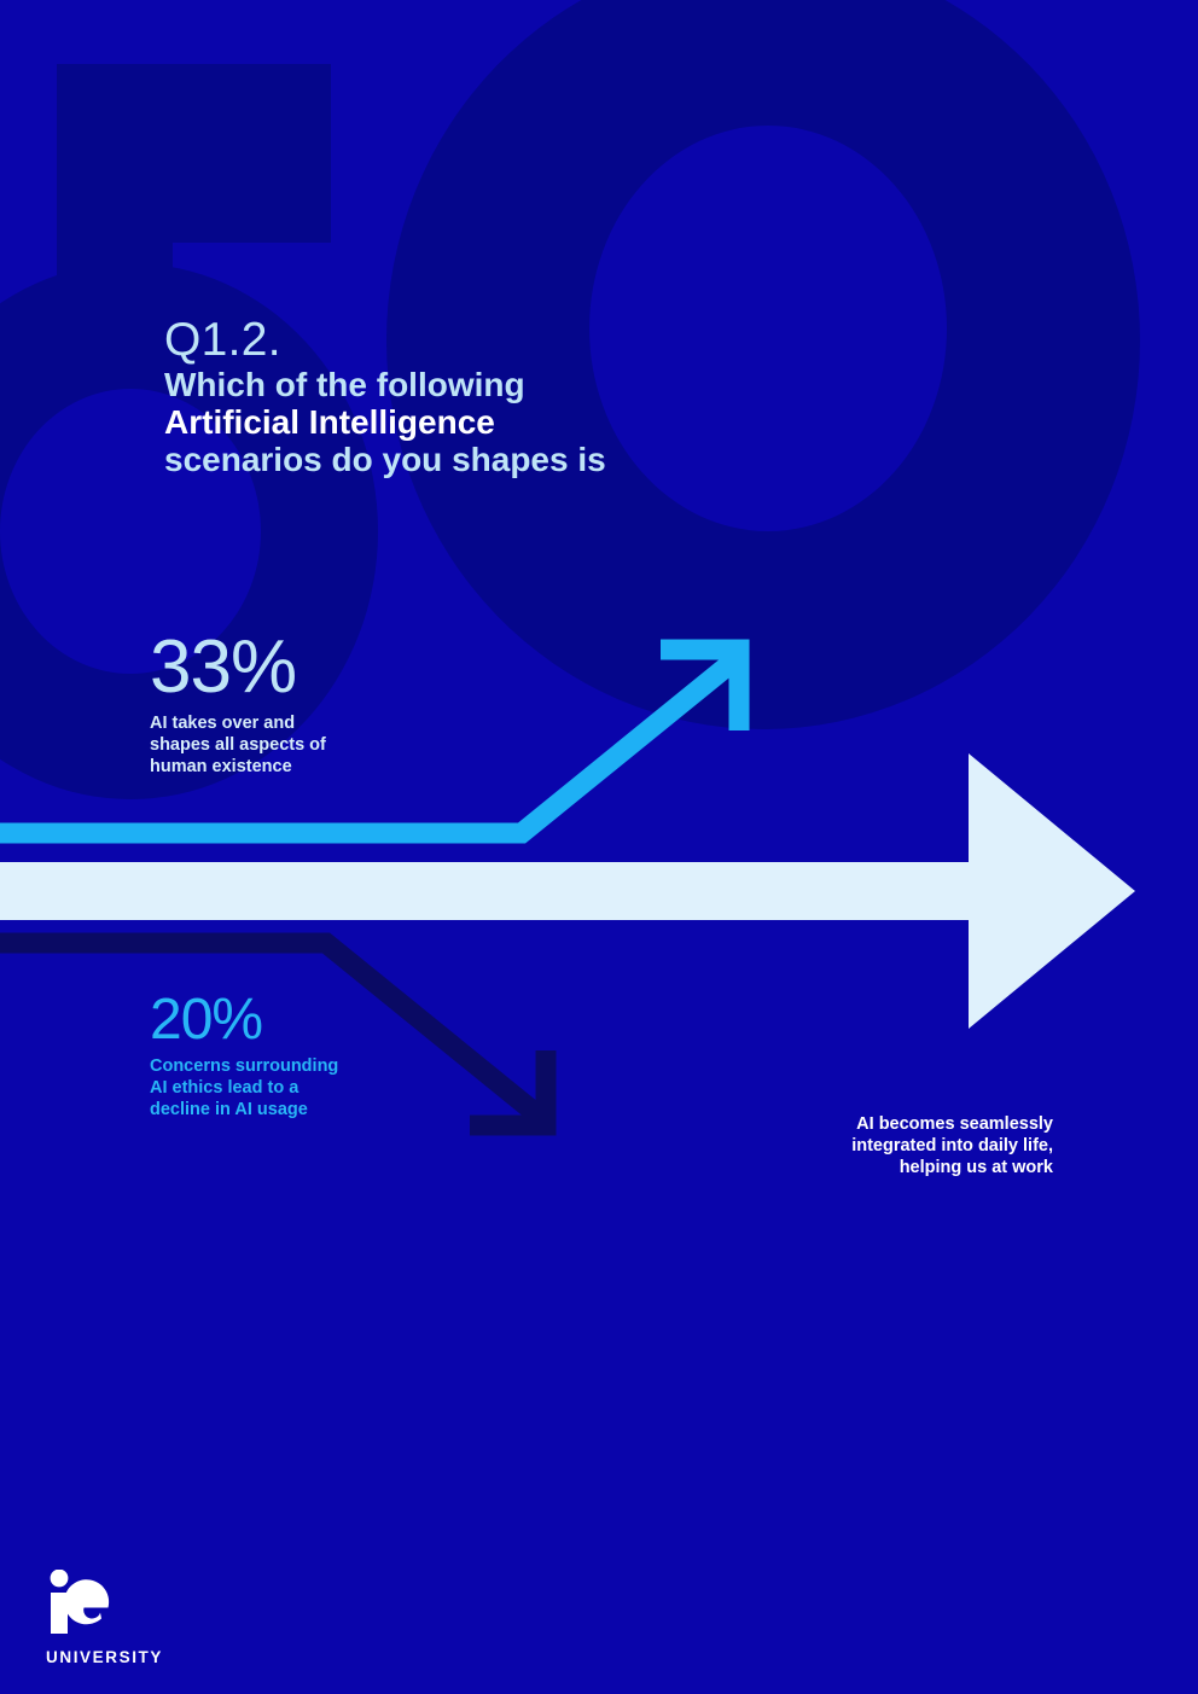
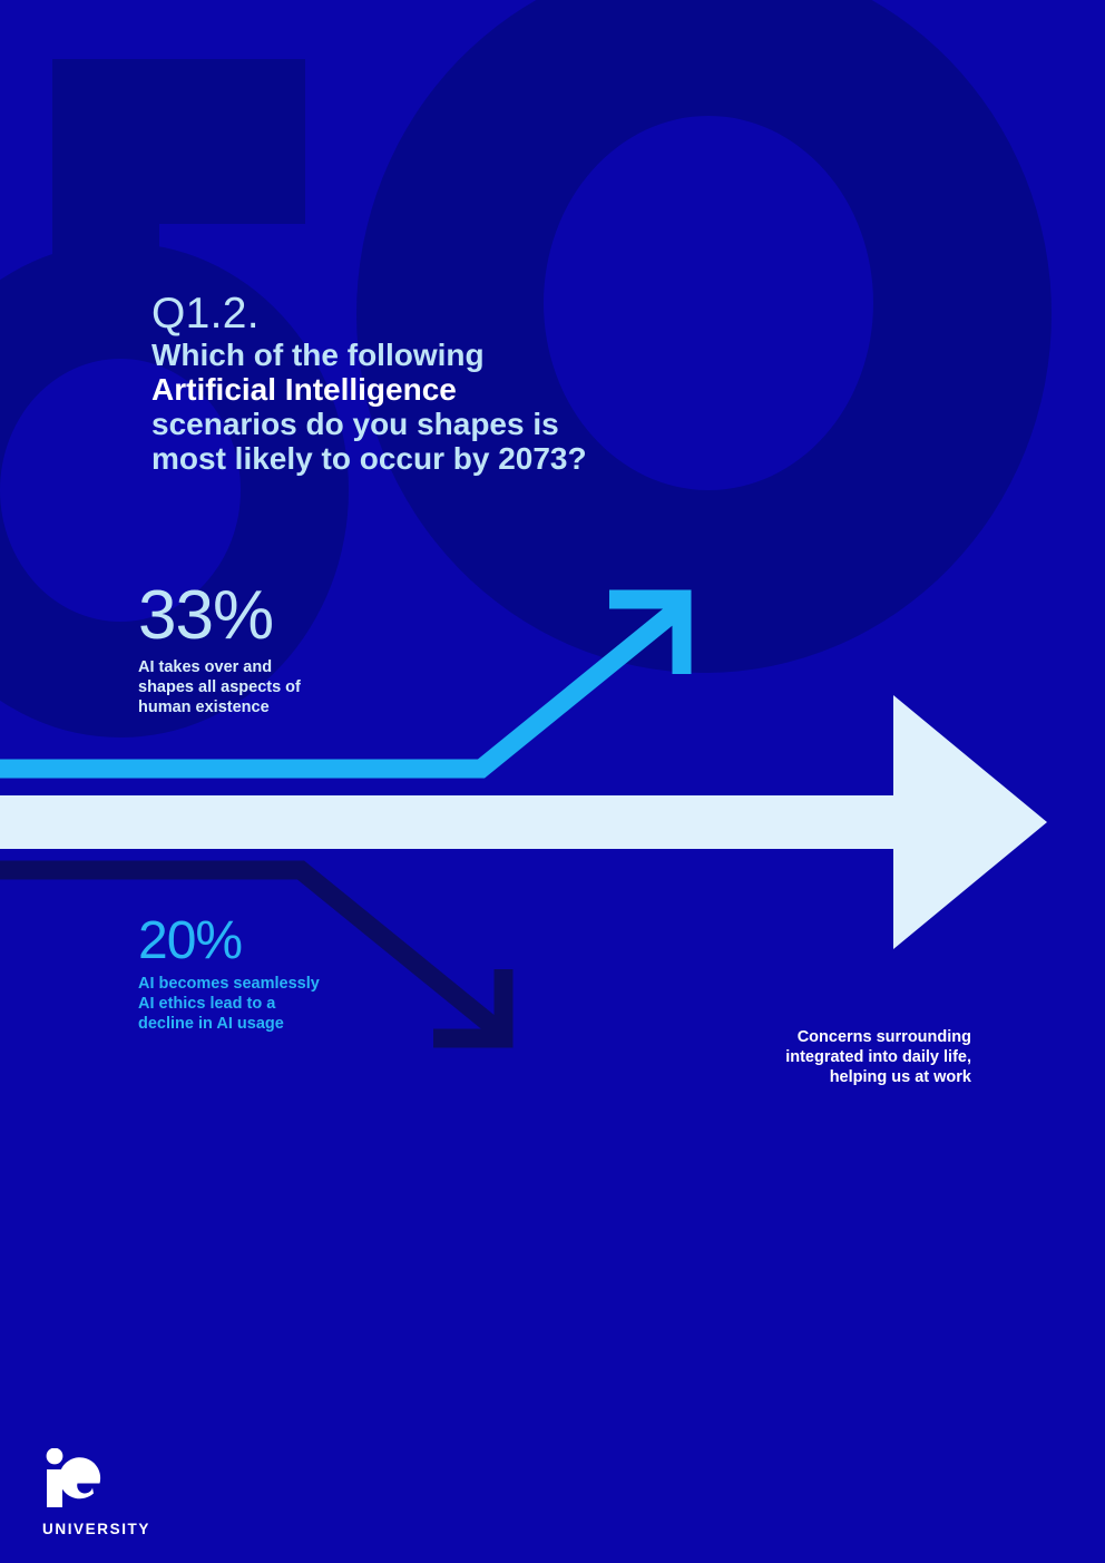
  Q1.2.
  Which of the following
  Artificial Intelligence
  scenarios do you shapes is
+ most likely to occur by 2073?
  33%
  AI takes over and
  shapes all aspects of
  human existence
  20%
- Concerns surrounding
+ AI becomes seamlessly
  AI ethics lead to a
  decline in AI usage
- AI becomes seamlessly
+ Concerns surrounding
  integrated into daily life,
  helping us at work
  UNIVERSITY
